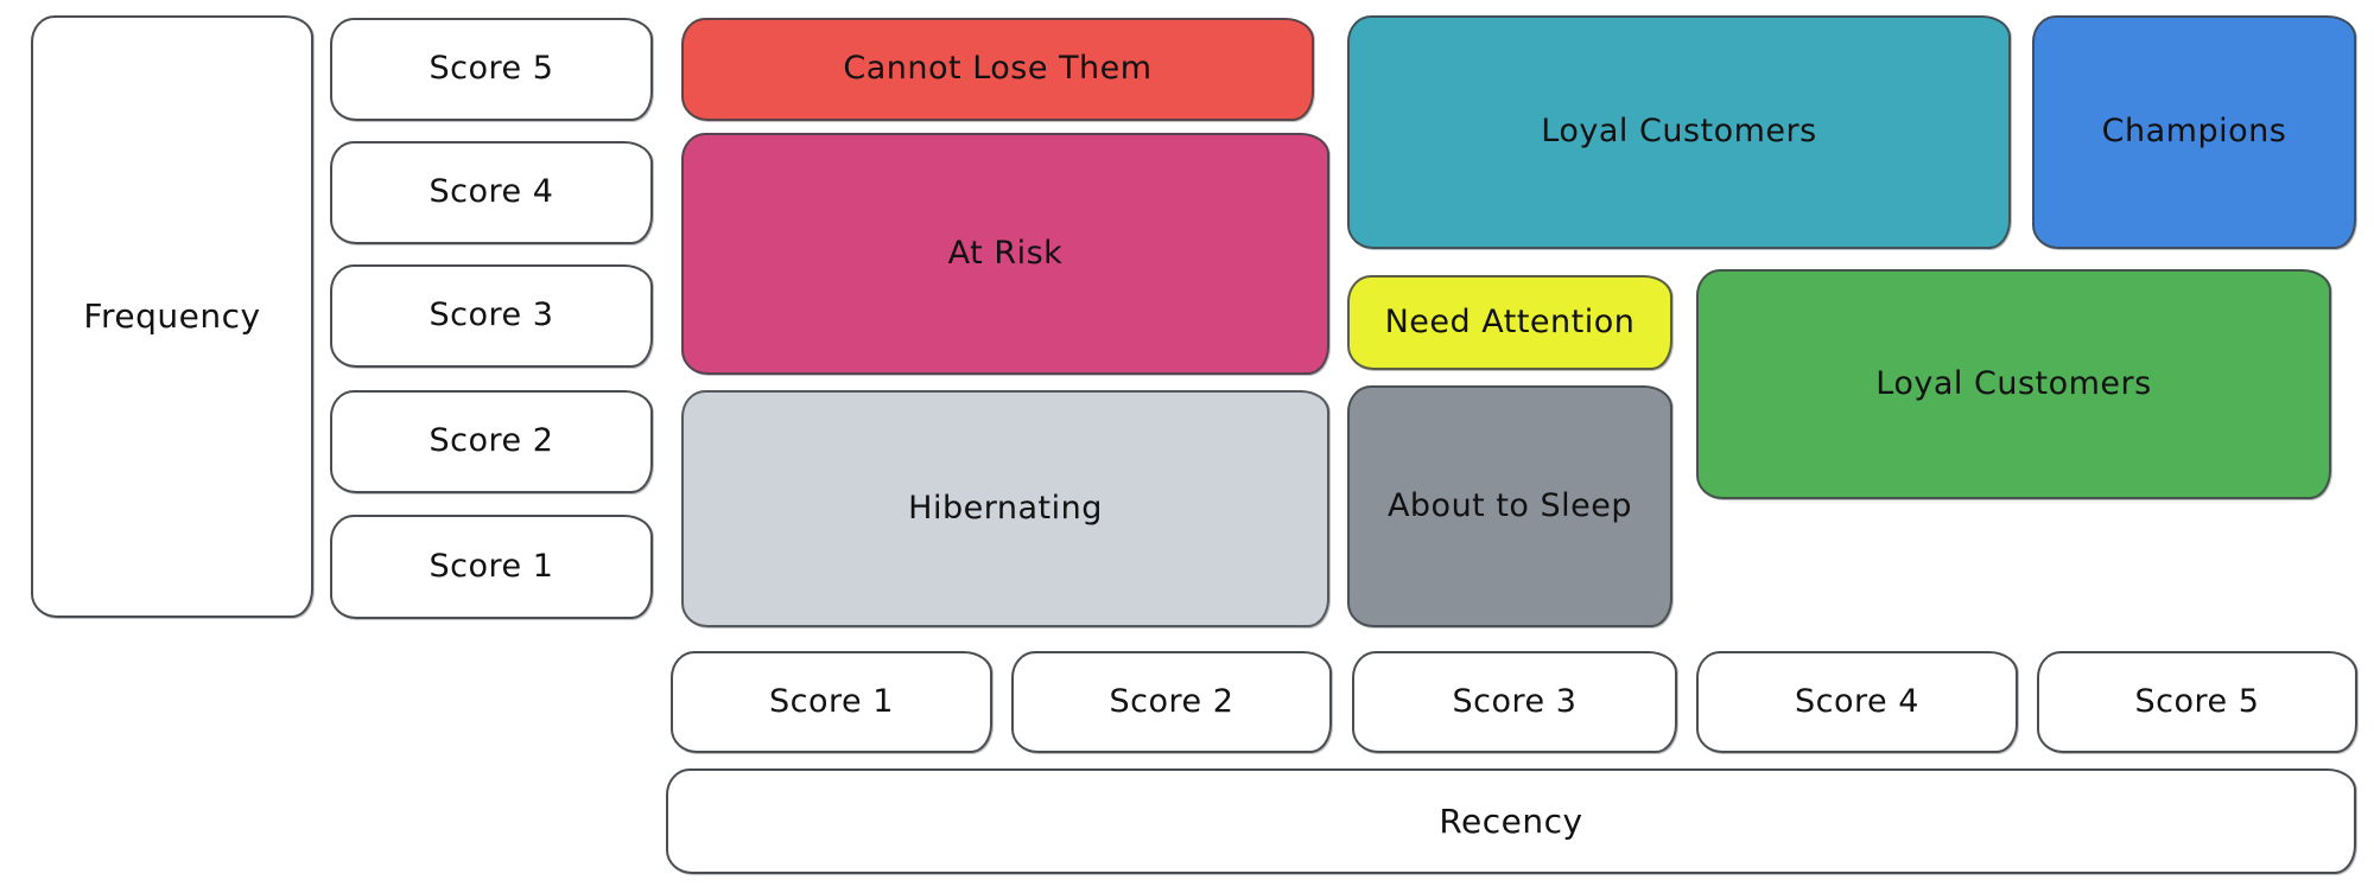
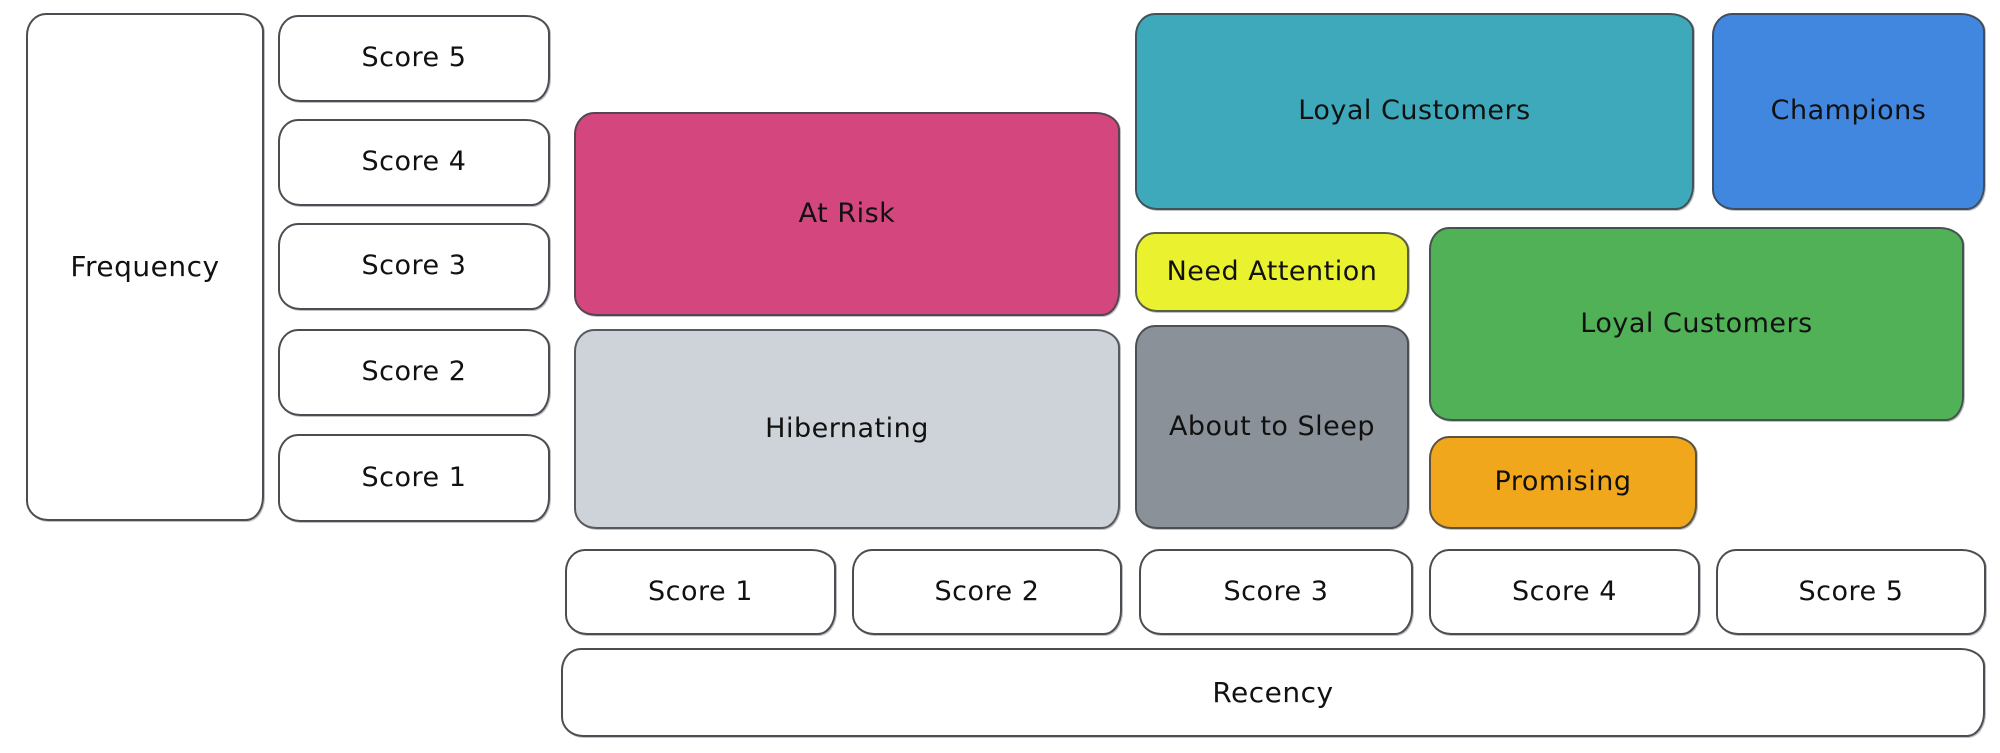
  Frequency
  Score 5
  Score 4
  Score 3
  Score 2
  Score 1
- Cannot Lose Them
  At Risk
  Hibernating
  Loyal Customers
  Champions
  Need Attention
  About to Sleep
  Loyal Customers
+ Promising
  Score 1
  Score 2
  Score 3
  Score 4
  Score 5
  Recency
